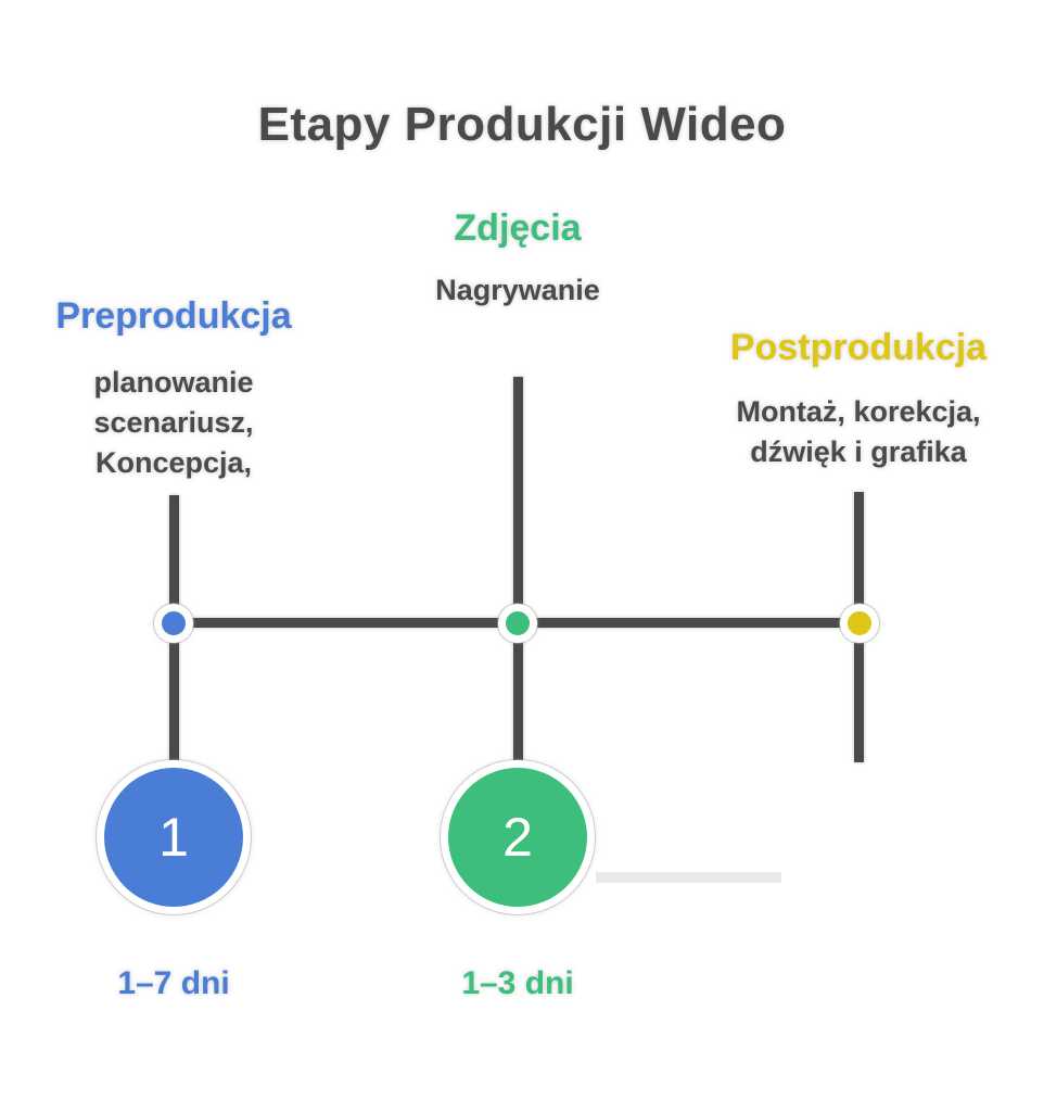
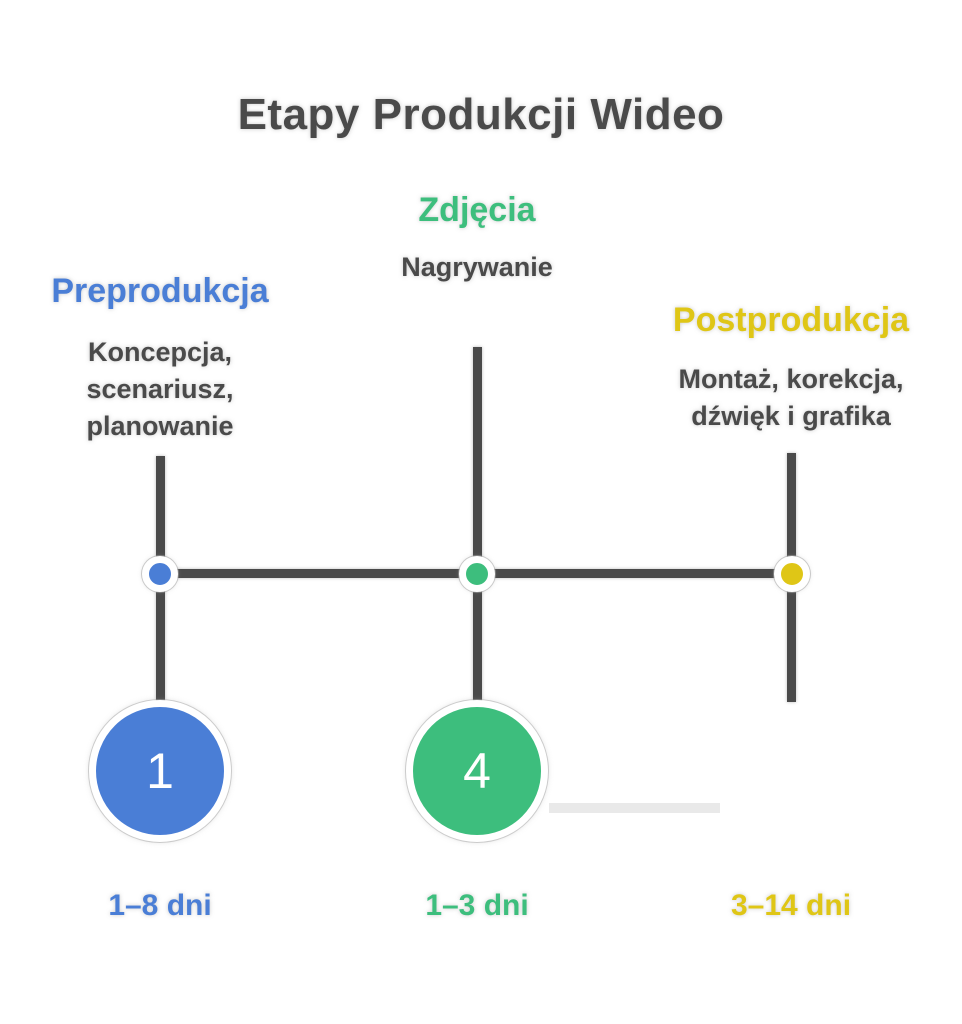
  Etapy Produkcji Wideo
  Preprodukcja
  Zdjęcia
  Postprodukcja
- planowanie
+ Koncepcja,
  scenariusz,
- Koncepcja,
+ planowanie
  Nagrywanie
  Montaż, korekcja,
  dźwięk i grafika
  1
- 2
+ 4
- 1–7 dni
+ 1–8 dni
  1–3 dni
+ 3–14 dni
